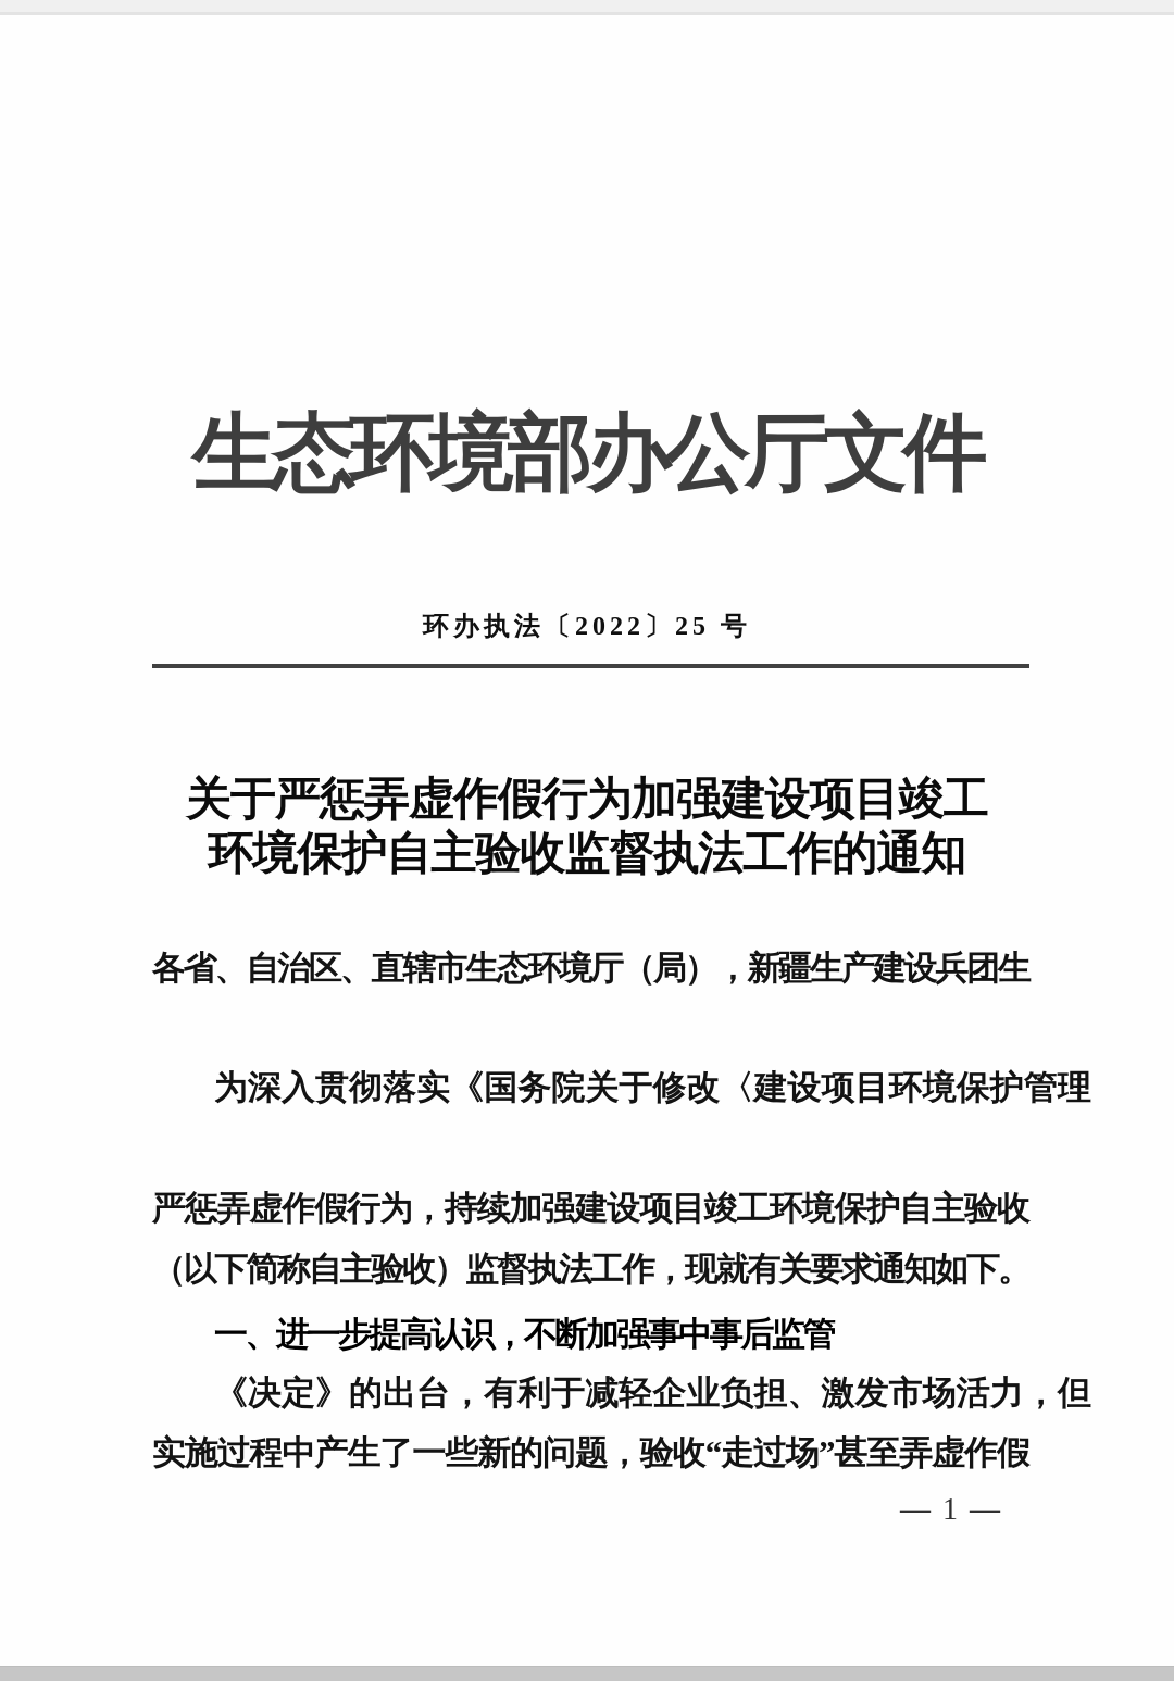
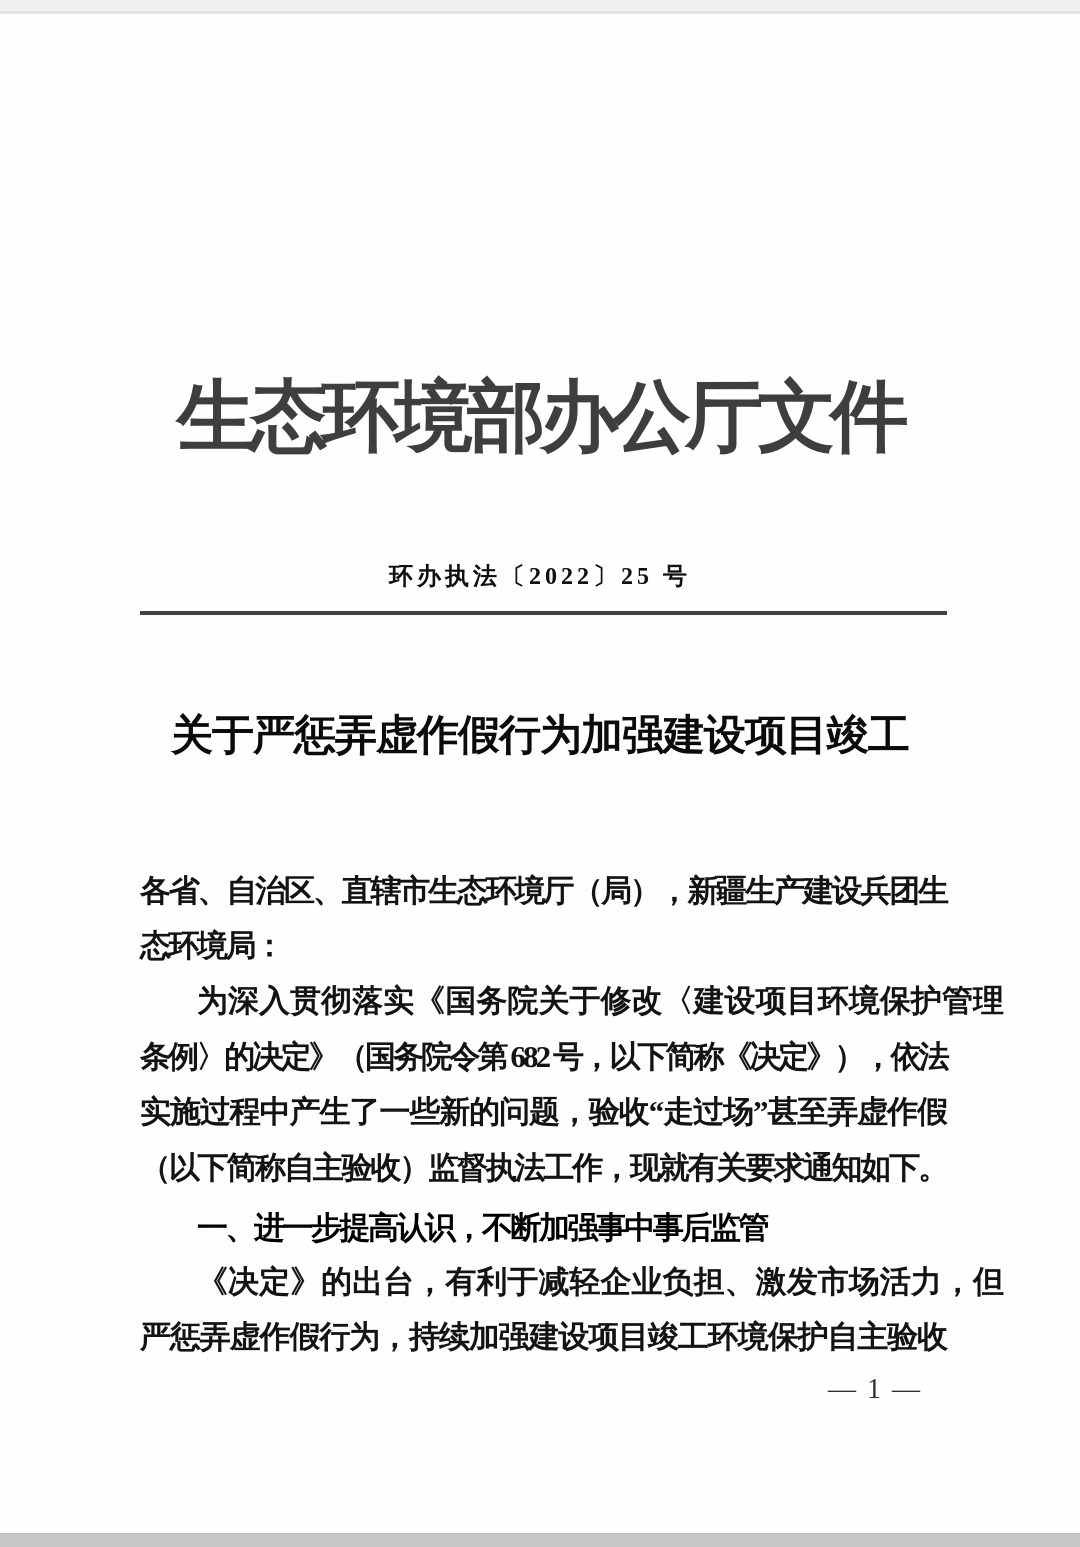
  生态环境部办公厅文件
  环办执法〔2022〕25 号
  关于严惩弄虚作假行为加强建设项目竣工
- 环境保护自主验收监督执法工作的通知
  各省、自治区、直辖市生态环境厅（局），新疆生产建设兵团生
+ 态环境局：
  为深入贯彻落实《国务院关于修改〈建设项目环境保护管理
+ 条例〉的决定》（国务院令第 682 号，以下简称《决定》），依法
- 严惩弄虚作假行为，持续加强建设项目竣工环境保护自主验收
+ 实施过程中产生了一些新的问题，验收“走过场”甚至弄虚作假
  （以下简称自主验收）监督执法工作，现就有关要求通知如下。
  一、进一步提高认识，不断加强事中事后监管
  《决定》的出台，有利于减轻企业负担、激发市场活力，但
- 实施过程中产生了一些新的问题，验收“走过场”甚至弄虚作假
+ 严惩弄虚作假行为，持续加强建设项目竣工环境保护自主验收
  — 1 —
